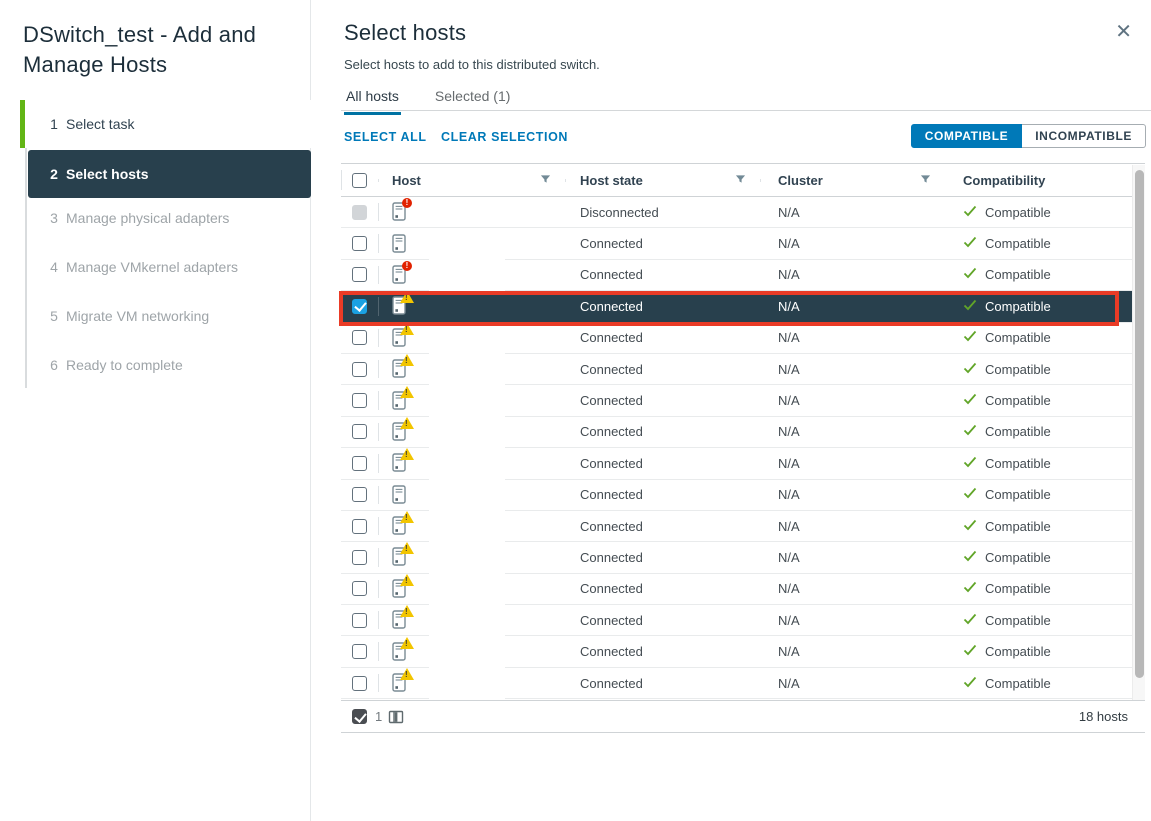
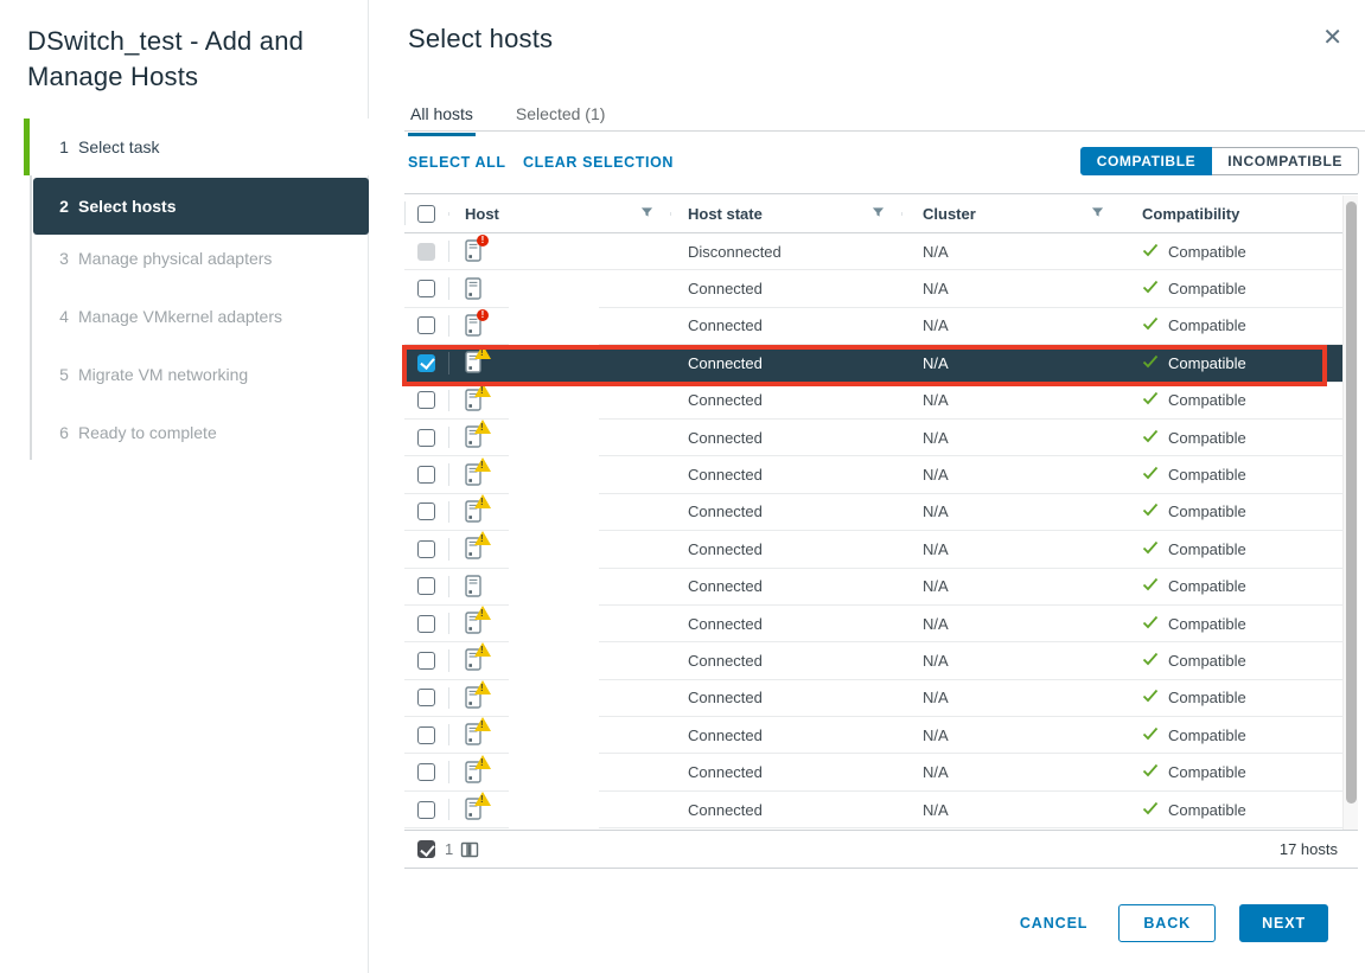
  DSwitch_test - Add and Manage Hosts
  1
  Select task
  2
  Select hosts
  3
  Manage physical adapters
  4
  Manage VMkernel adapters
  5
  Migrate VM networking
  6
  Ready to complete
  ✕
  Select hosts
- Select hosts to add to this distributed switch.
  All hosts
  Selected (1)
  SELECT ALL
  CLEAR SELECTION
  COMPATIBLE
  INCOMPATIBLE
  Host
  Host state
  Cluster
  Compatibility
  !
  Disconnected
  N/A
  Compatible
  Connected
  N/A
  Compatible
  !
  Connected
  N/A
  Compatible
  Connected
  N/A
  Compatible
  Connected
  N/A
  Compatible
  Connected
  N/A
  Compatible
  Connected
  N/A
  Compatible
  Connected
  N/A
  Compatible
  Connected
  N/A
  Compatible
  Connected
  N/A
  Compatible
  Connected
  N/A
  Compatible
  Connected
  N/A
  Compatible
  Connected
  N/A
  Compatible
  Connected
  N/A
  Compatible
  Connected
  N/A
  Compatible
  Connected
  N/A
  Compatible
  1
- 18 hosts
+ 17 hosts
+ CANCEL
+ BACK
+ NEXT
